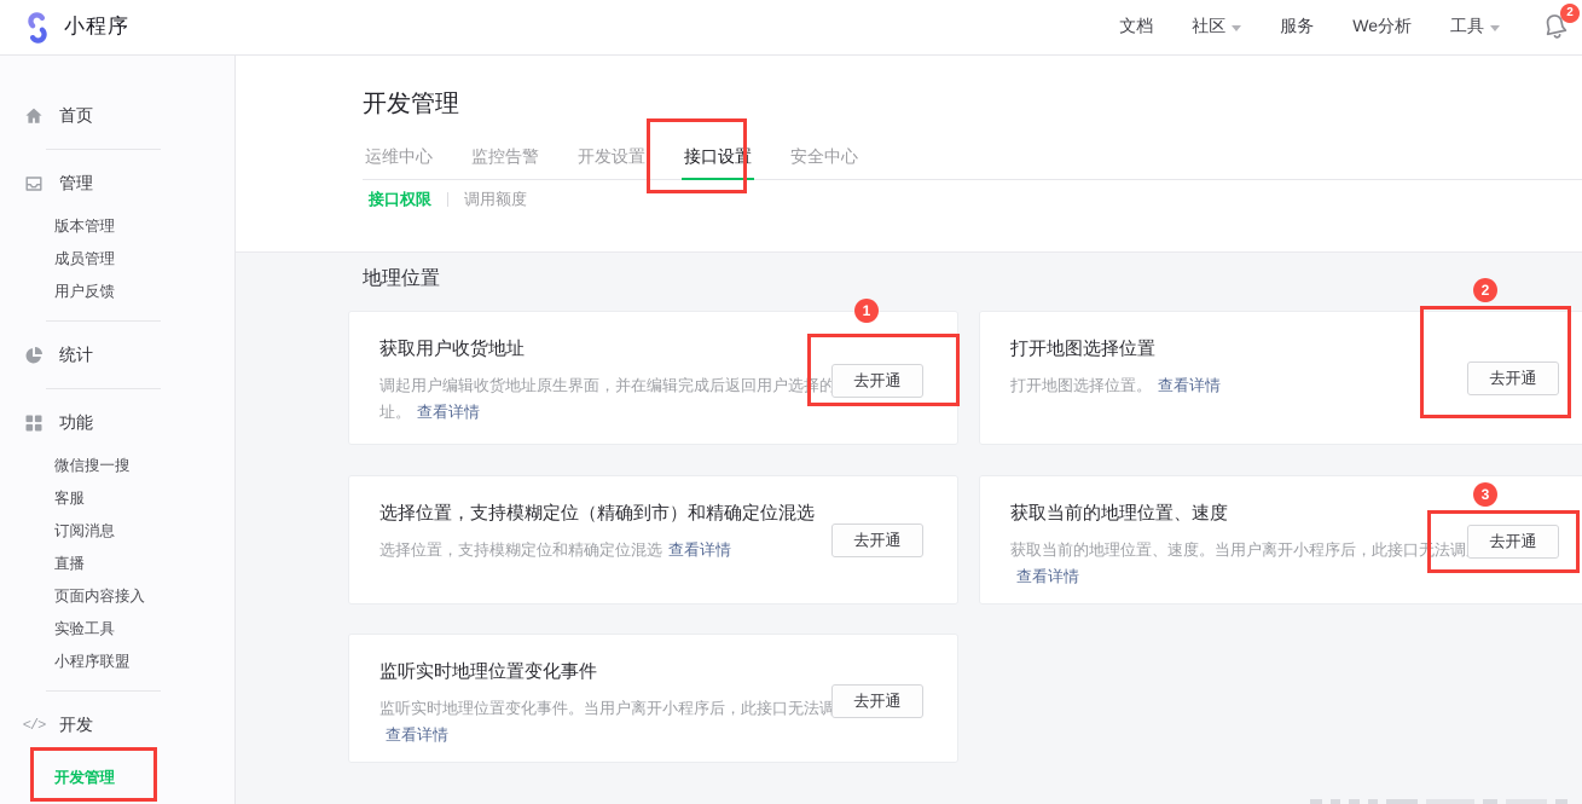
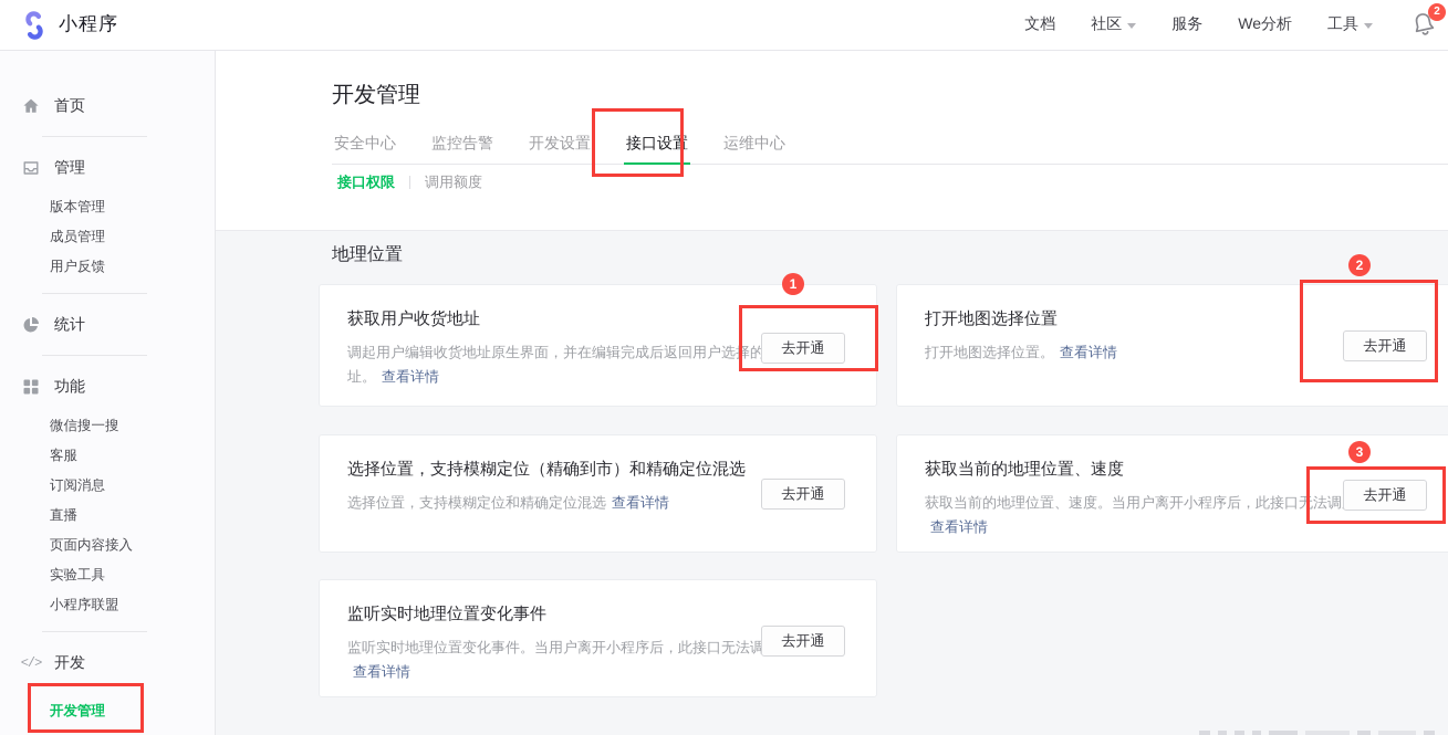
  小程序
  文档
  社区
  服务
  We分析
  工具
  2
  首页
  管理
  版本管理
  成员管理
  用户反馈
  统计
  功能
  微信搜一搜
  客服
  订阅消息
  直播
  页面内容接入
  实验工具
  小程序联盟
  </>
  开发
  开发管理
  开发管理
- 运维中心
+ 安全中心
  监控告警
  开发设置
  接口设置
- 安全中心
+ 运维中心
  接口权限
  调用额度
  地理位置
  获取用户收货地址
  调起用户编辑收货地址原生界面，并在编辑完成后返回用户选择的址。 查看详情
  去开通
  打开地图选择位置
  打开地图选择位置。 查看详情
  去开通
  选择位置，支持模糊定位（精确到市）和精确定位混选
  选择位置，支持模糊定位和精确定位混选 查看详情
  去开通
  获取当前的地理位置、速度
  获取当前的地理位置、速度。当用户离开小程序后，此接口无法调查看详情
  去开通
  监听实时地理位置变化事件
  监听实时地理位置变化事件。当用户离开小程序后，此接口无法调查看详情
  去开通
  1
  2
  3
